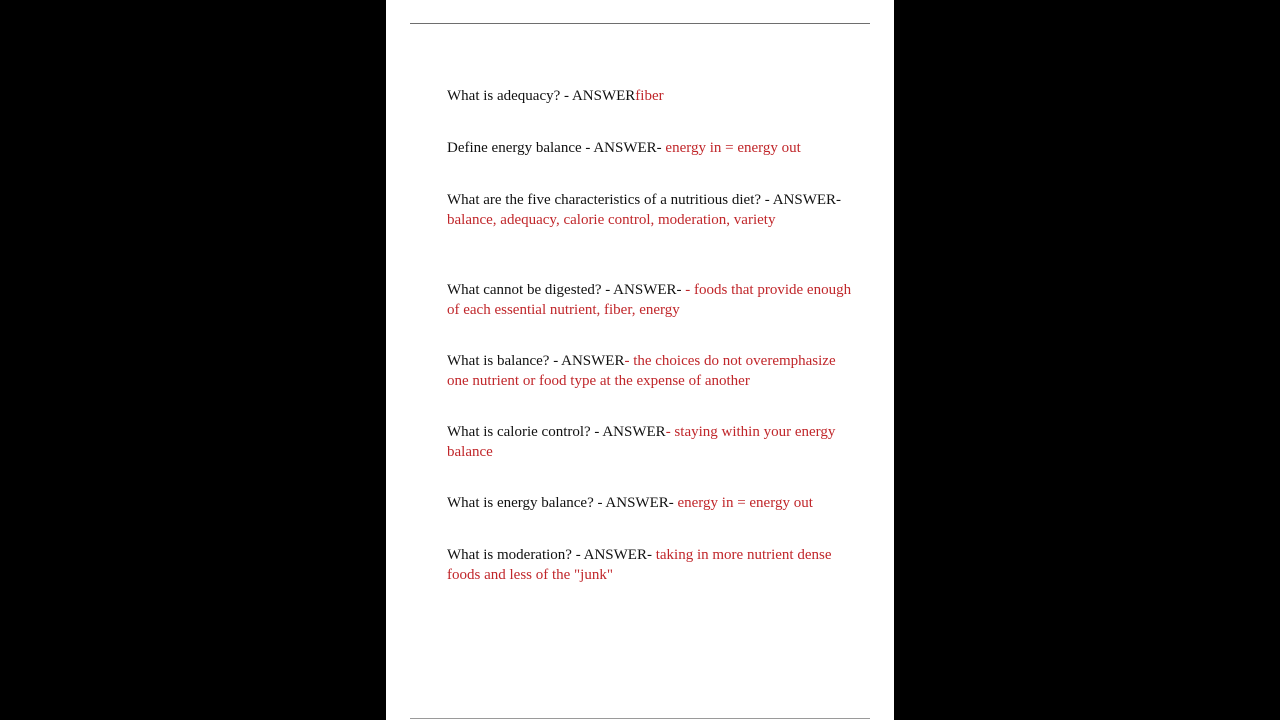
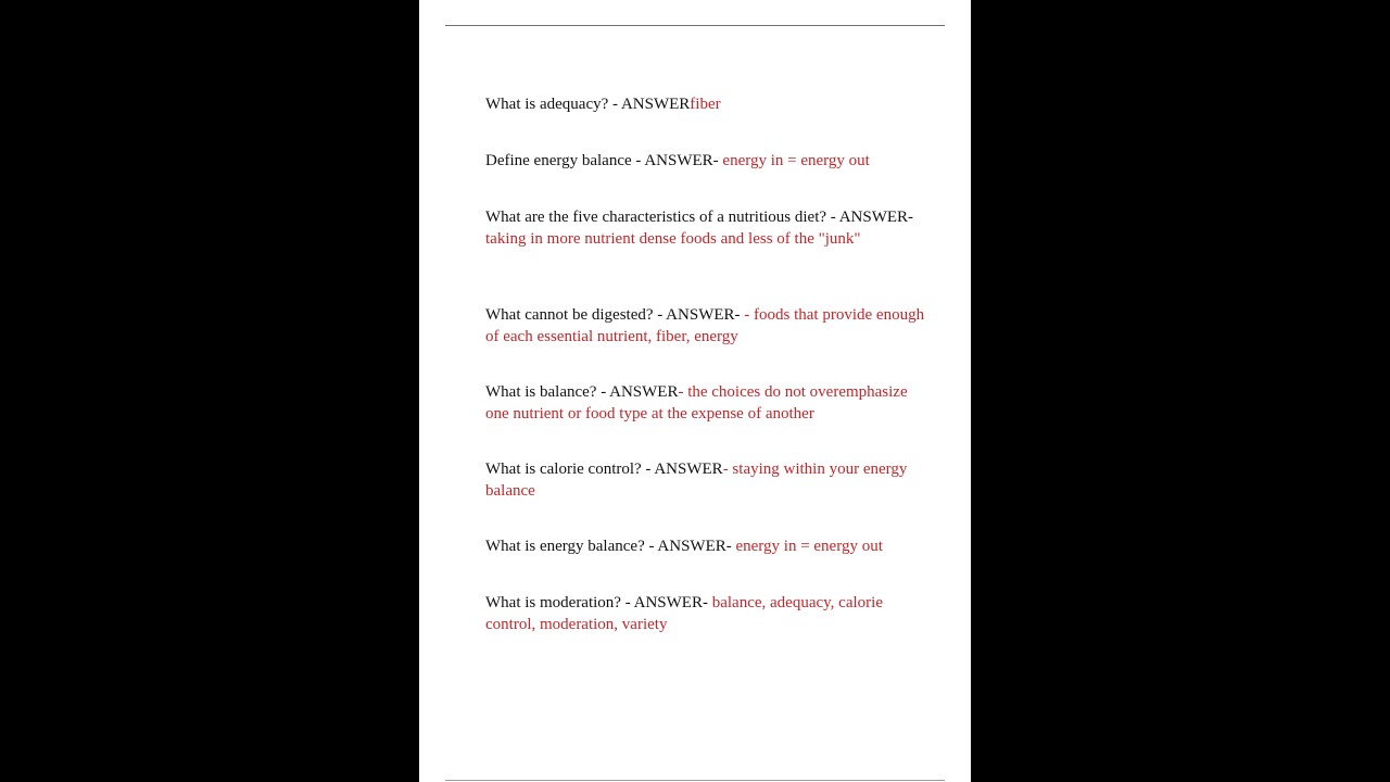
  What is adequacy? - ANSWERfiber
  Define energy balance - ANSWER- energy in = energy out
- What are the five characteristics of a nutritious diet? - ANSWER- balance, adequacy, calorie control, moderation, variety
+ What are the five characteristics of a nutritious diet? - ANSWER- taking in more nutrient dense foods and less of the "junk"
  What cannot be digested? - ANSWER- - foods that provide enough of each essential nutrient, fiber, energy
  What is balance? - ANSWER- the choices do not overemphasize one nutrient or food type at the expense of another
  What is calorie control? - ANSWER- staying within your energy balance
  What is energy balance? - ANSWER- energy in = energy out
- What is moderation? - ANSWER- taking in more nutrient dense foods and less of the "junk"
+ What is moderation? - ANSWER- balance, adequacy, calorie control, moderation, variety
